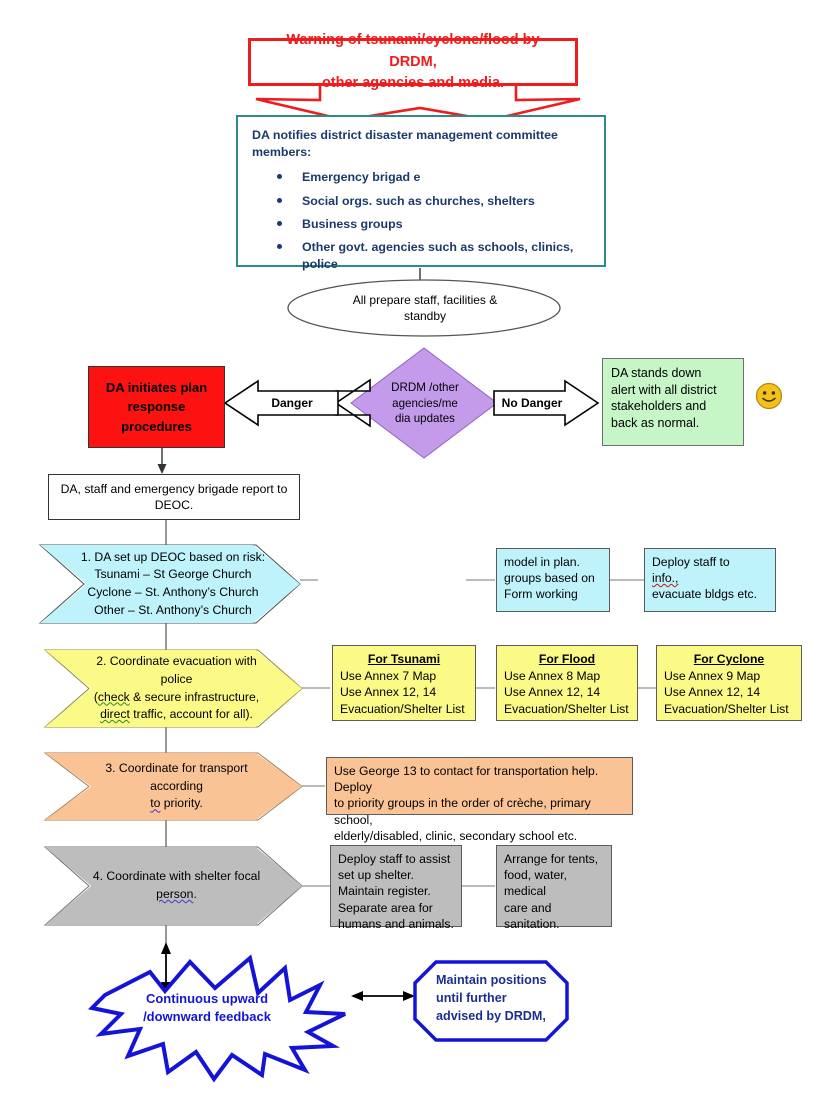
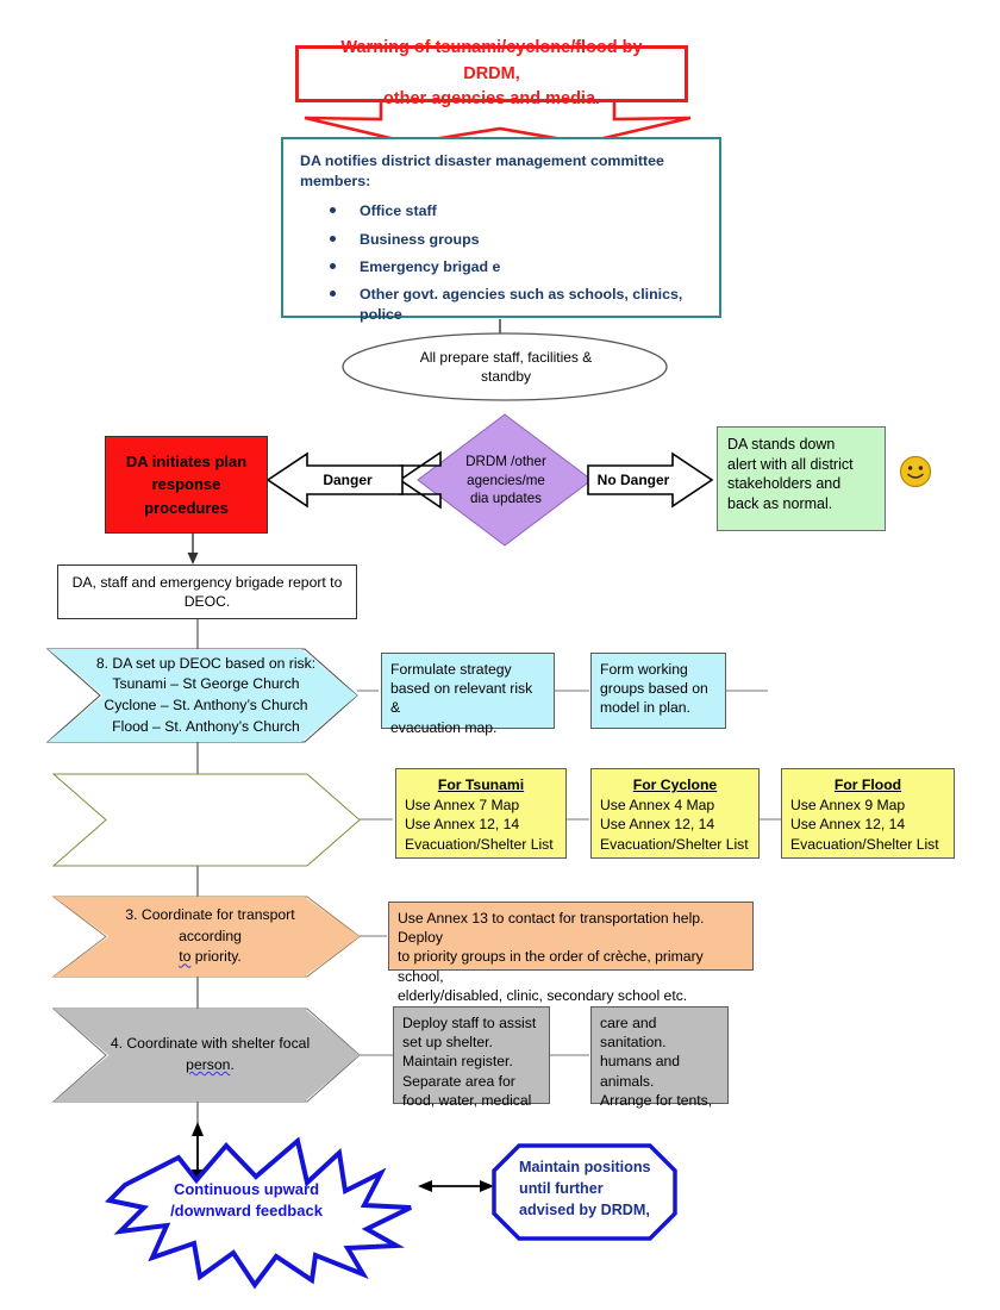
  Warning of tsunami/cyclone/flood by DRDM,
  other agencies and media.
  DA notifies district disaster management committee members:
+ Office staff
- Emergency brigad e
+ Business groups
- Social orgs. such as churches, shelters
- Business groups
+ Emergency brigad e
  Other govt. agencies such as schools, clinics, police
  All prepare staff, facilities &
  standby
  DRDM /other
  agencies/me
  dia updates
  Danger
  No Danger
  DA initiates plan
  response
  procedures
  DA stands down
  alert with all district
  stakeholders and
  back as normal.
  DA, staff and emergency brigade report to
  DEOC.
- 1. DA set up DEOC based on risk:
+ 8. DA set up DEOC based on risk:
  Tsunami – St George Church
  Cyclone – St. Anthony’s Church
- Other – St. Anthony’s Church
+ Flood – St. Anthony’s Church
+ Formulate strategy
+ based on relevant risk &
+ evacuation map.
- model in plan.
+ Form working
  groups based on
- Form working
+ model in plan.
- Deploy staff to
- info.,
- evacuate bldgs etc.
- 2. Coordinate evacuation with police
- (check & secure infrastructure,
- direct traffic, account for all).
  For Tsunami
  Use Annex 7 Map
  Use Annex 12, 14
  Evacuation/Shelter List
- For Flood
+ For Cyclone
- Use Annex 8 Map
+ Use Annex 4 Map
  Use Annex 12, 14
  Evacuation/Shelter List
- For Cyclone
+ For Flood
  Use Annex 9 Map
  Use Annex 12, 14
  Evacuation/Shelter List
  3. Coordinate for transport according
  to priority.
- Use George 13 to contact for transportation help. Deploy
+ Use Annex 13 to contact for transportation help. Deploy
  to priority groups in the order of crèche, primary school,
  elderly/disabled, clinic, secondary school etc.
  4. Coordinate with shelter focal
  person.
  Deploy staff to assist
  set up shelter.
  Maintain register.
  Separate area for
- humans and animals.
+ food, water, medical
- Arrange for tents,
+ care and sanitation.
- food, water, medical
+ humans and animals.
- care and sanitation.
+ Arrange for tents,
  Continuous upward
  /downward feedback
  Maintain positions
  until further
  advised by DRDM,
